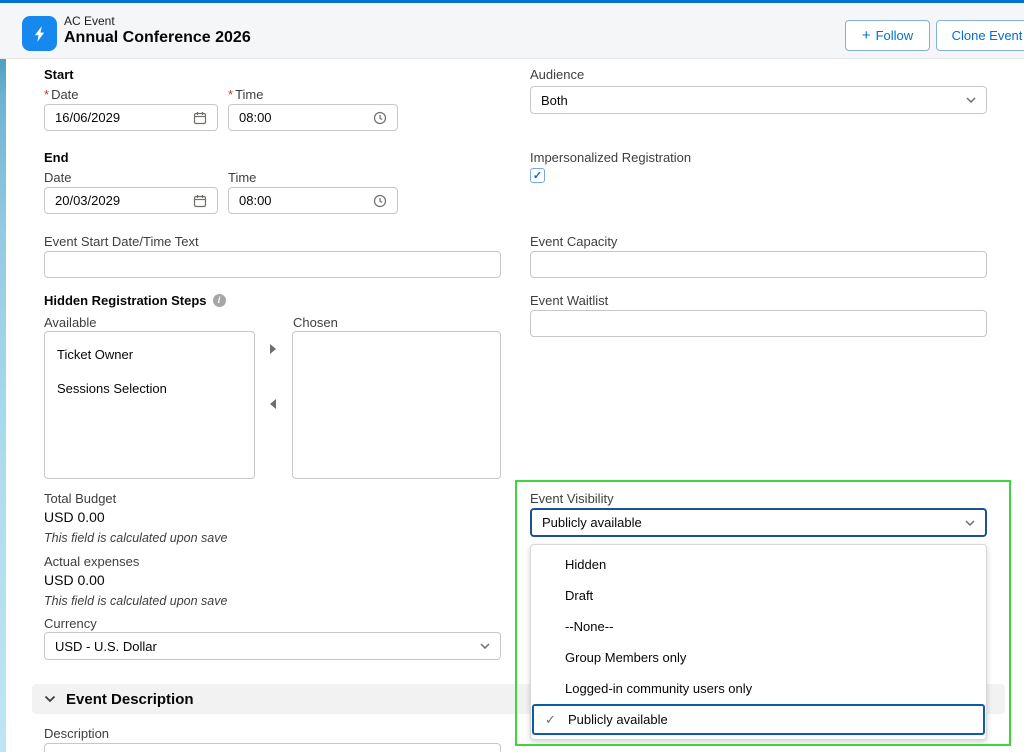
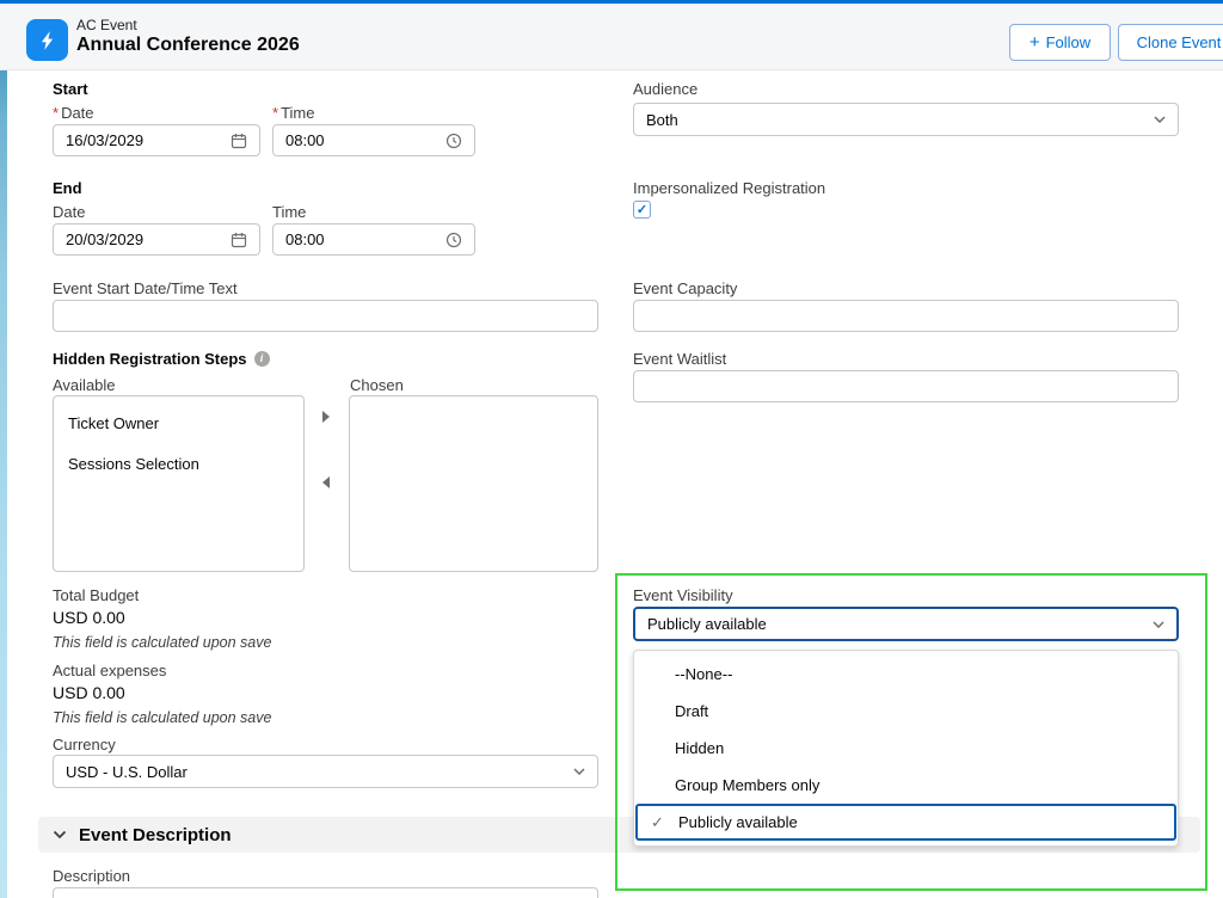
  AC Event
  Annual Conference 2026
  +
  Follow
  Clone Event
  Start
  * Date
  * Time
- 16/06/2029
+ 16/03/2029
  08:00
  End
  Date
  Time
  20/03/2029
  08:00
  Event Start Date/Time Text
  Hidden Registration Steps
  i
  Available
  Chosen
  Ticket Owner
  Sessions Selection
  Total Budget
  USD 0.00
  This field is calculated upon save
  Actual expenses
  USD 0.00
  This field is calculated upon save
  Currency
  USD - U.S. Dollar
  Event Description
  Description
  Audience
  Both
  Impersonalized Registration
  ✓
  Event Capacity
  Event Waitlist
  Event Visibility
  Publicly available
- Hidden
+ --None--
  Draft
- --None--
+ Hidden
  Group Members only
- Logged-in community users only
  ✓
  Publicly available
